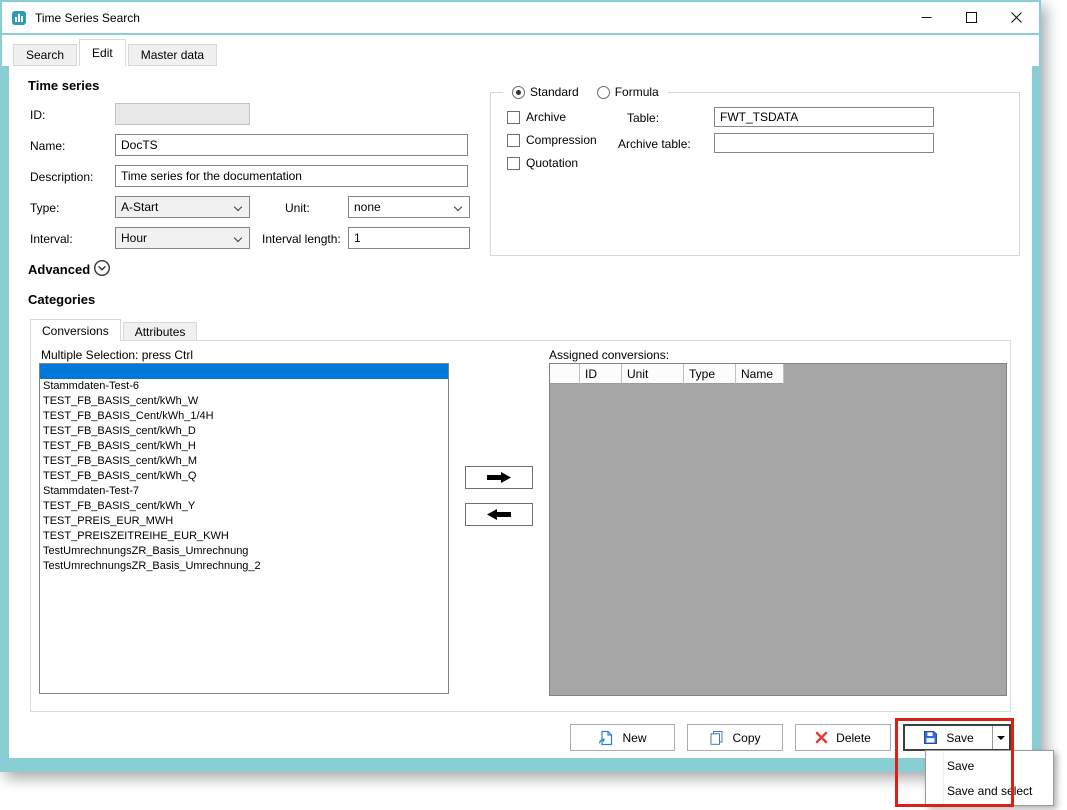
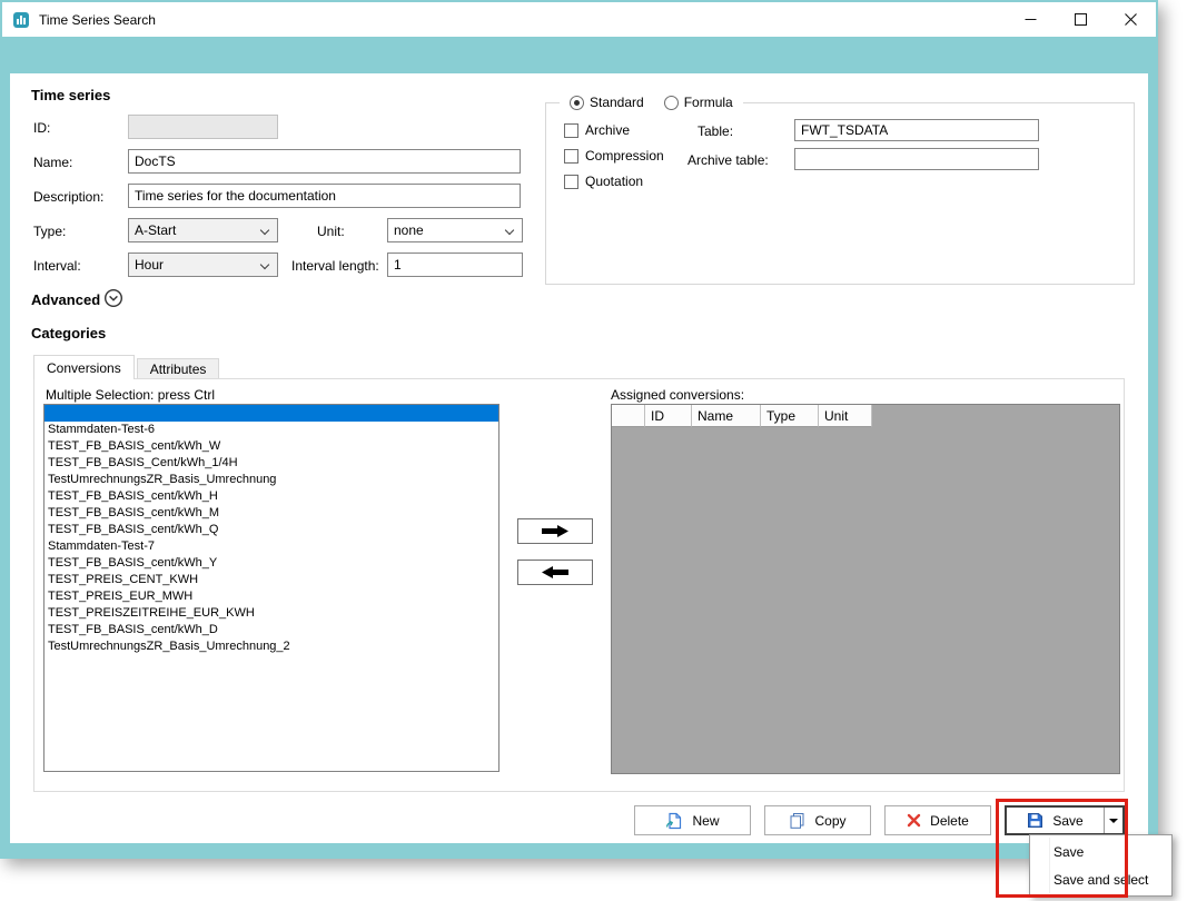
  Time Series Search
- Search
- Edit
- Master data
  Time series
  ID:
  Name:
  DocTS
  Description:
  Time series for the documentation
  Type:
  A-Start
  Unit:
  none
  Interval:
  Hour
  Interval length:
  1
  Standard
  Formula
  Archive
  Compression
  Quotation
  Table:
  FWT_TSDATA
  Archive table:
  Advanced
  Categories
  Conversions
  Attributes
  Multiple Selection: press Ctrl
  Stammdaten-Test-6
  TEST_FB_BASIS_cent/kWh_W
  TEST_FB_BASIS_Cent/kWh_1/4H
- TEST_FB_BASIS_cent/kWh_D
+ TestUmrechnungsZR_Basis_Umrechnung
  TEST_FB_BASIS_cent/kWh_H
  TEST_FB_BASIS_cent/kWh_M
  TEST_FB_BASIS_cent/kWh_Q
  Stammdaten-Test-7
  TEST_FB_BASIS_cent/kWh_Y
+ TEST_PREIS_CENT_KWH
  TEST_PREIS_EUR_MWH
  TEST_PREISZEITREIHE_EUR_KWH
- TestUmrechnungsZR_Basis_Umrechnung
+ TEST_FB_BASIS_cent/kWh_D
  TestUmrechnungsZR_Basis_Umrechnung_2
  Assigned conversions:
  ID
- Unit
+ Name
  Type
- Name
+ Unit
  New
  Copy
  Delete
  Save
  Save
  Save and select
